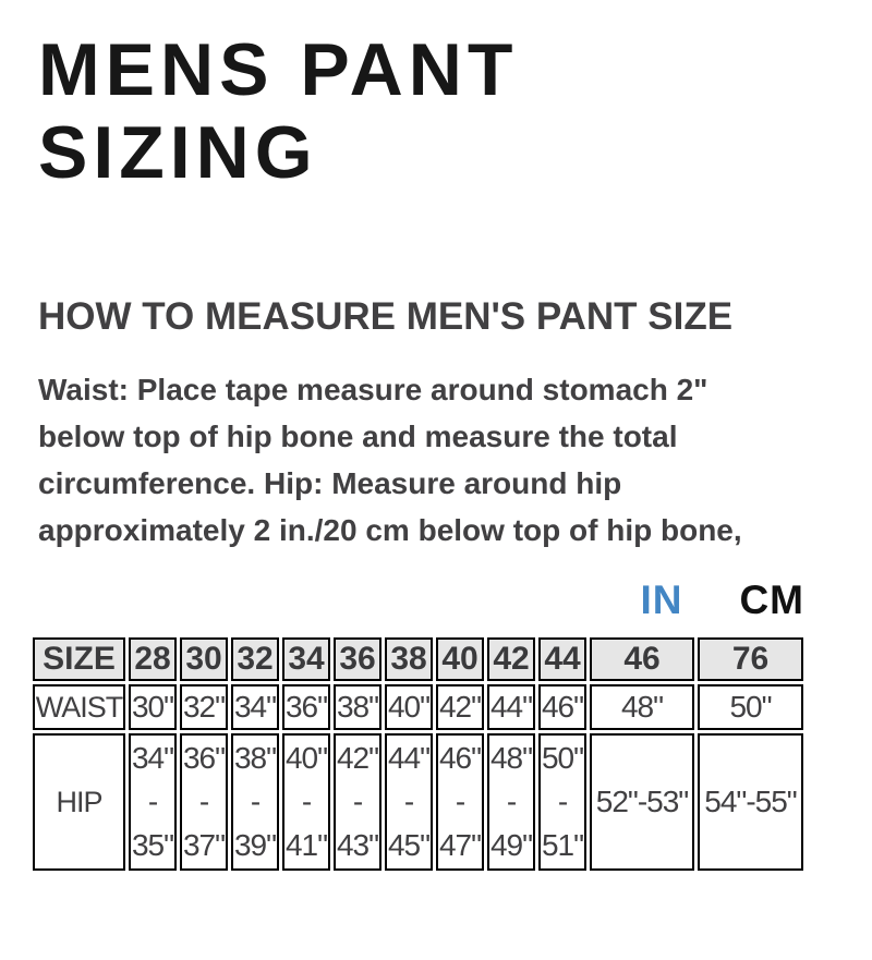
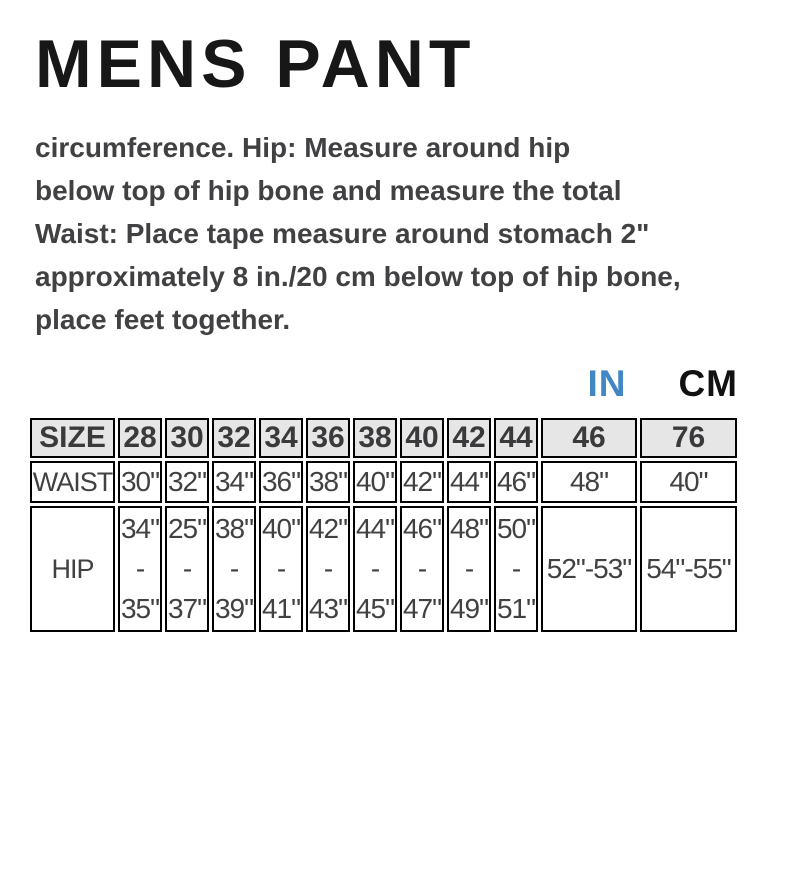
  MENS PANT
- SIZING
- HOW TO MEASURE MEN'S PANT SIZE
- Waist: Place tape measure around stomach 2"
+ circumference. Hip: Measure around hip
  below top of hip bone and measure the total
- circumference. Hip: Measure around hip
+ Waist: Place tape measure around stomach 2"
- approximately 2 in./20 cm below top of hip bone,
+ approximately 8 in./20 cm below top of hip bone,
+ place feet together.
  IN
  CM
  SIZE	28	30	32	34	36	38	40	42	44	46	76
- WAIST	30"	32"	34"	36"	38"	40"	42"	44"	46"	48"	50"
+ WAIST	30"	32"	34"	36"	38"	40"	42"	44"	46"	48"	40"
- HIP	34" - 35"	36" - 37"	38" - 39"	40" - 41"	42" - 43"	44" - 45"	46" - 47"	48" - 49"	50" - 51"	52"-53"	54"-55"
+ HIP	34" - 35"	25" - 37"	38" - 39"	40" - 41"	42" - 43"	44" - 45"	46" - 47"	48" - 49"	50" - 51"	52"-53"	54"-55"
